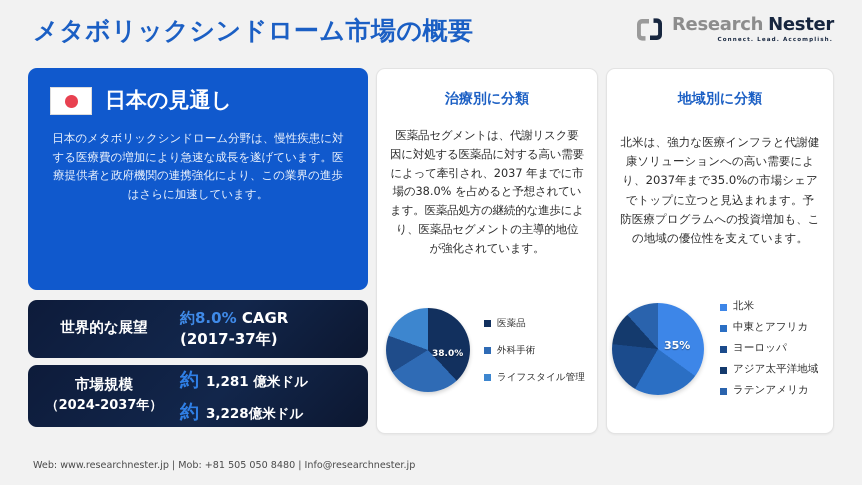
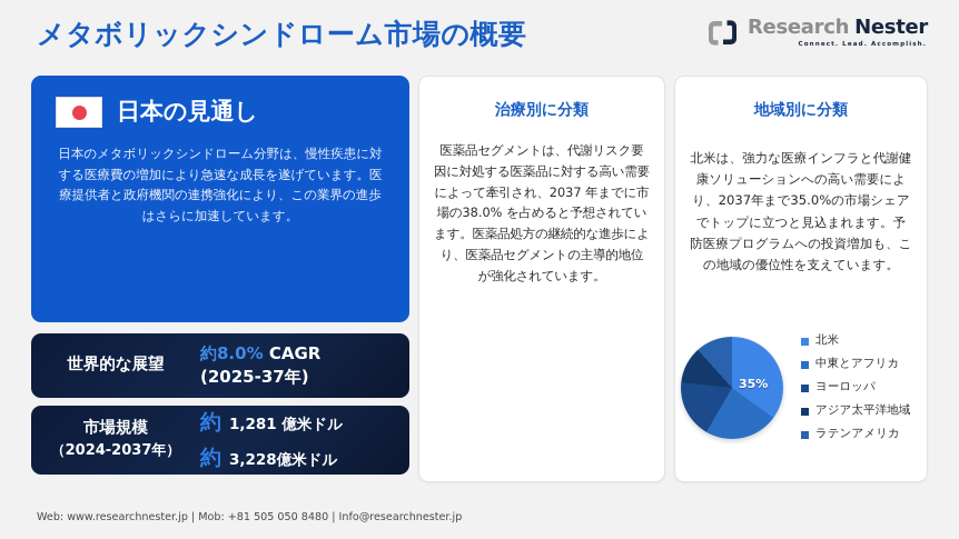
  メタボリックシンドローム市場の概要
  Research
  Nester
  日本の見通し
  日本のメタボリックシンドローム分野は、慢性疾患に対する医療費の増加により急速な成長を遂げています。医療提供者と政府機関の連携強化により、この業界の進歩はさらに加速しています。
  世界的な展望
  約8.0% CAGR
- (2017-37年)
+ (2025-37年)
  市場規模
  （2024-2037年）
  約
  1,281 億米ドル
  約
  3,228億米ドル
  治療別に分類
  医薬品セグメントは、代謝リスク要因に対処する医薬品に対する高い需要によって牽引され、2037 年までに市場の38.0% を占めると予想されています。医薬品処方の継続的な進歩により、医薬品セグメントの主導的地位が強化されています。
- 38.0%
- 医薬品
- 外科手術
- ライフスタイル管理
  地域別に分類
  北米は、強力な医療インフラと代謝健康ソリューションへの高い需要により、2037年まで35.0%の市場シェアでトップに立つと見込まれます。予防医療プログラムへの投資増加も、この地域の優位性を支えています。
  35%
  北米
  中東とアフリカ
  ヨーロッパ
  アジア太平洋地域
  ラテンアメリカ
  Web: www.researchnester.jp | Mob: +81 505 050 8480 | Info@researchnester.jp
